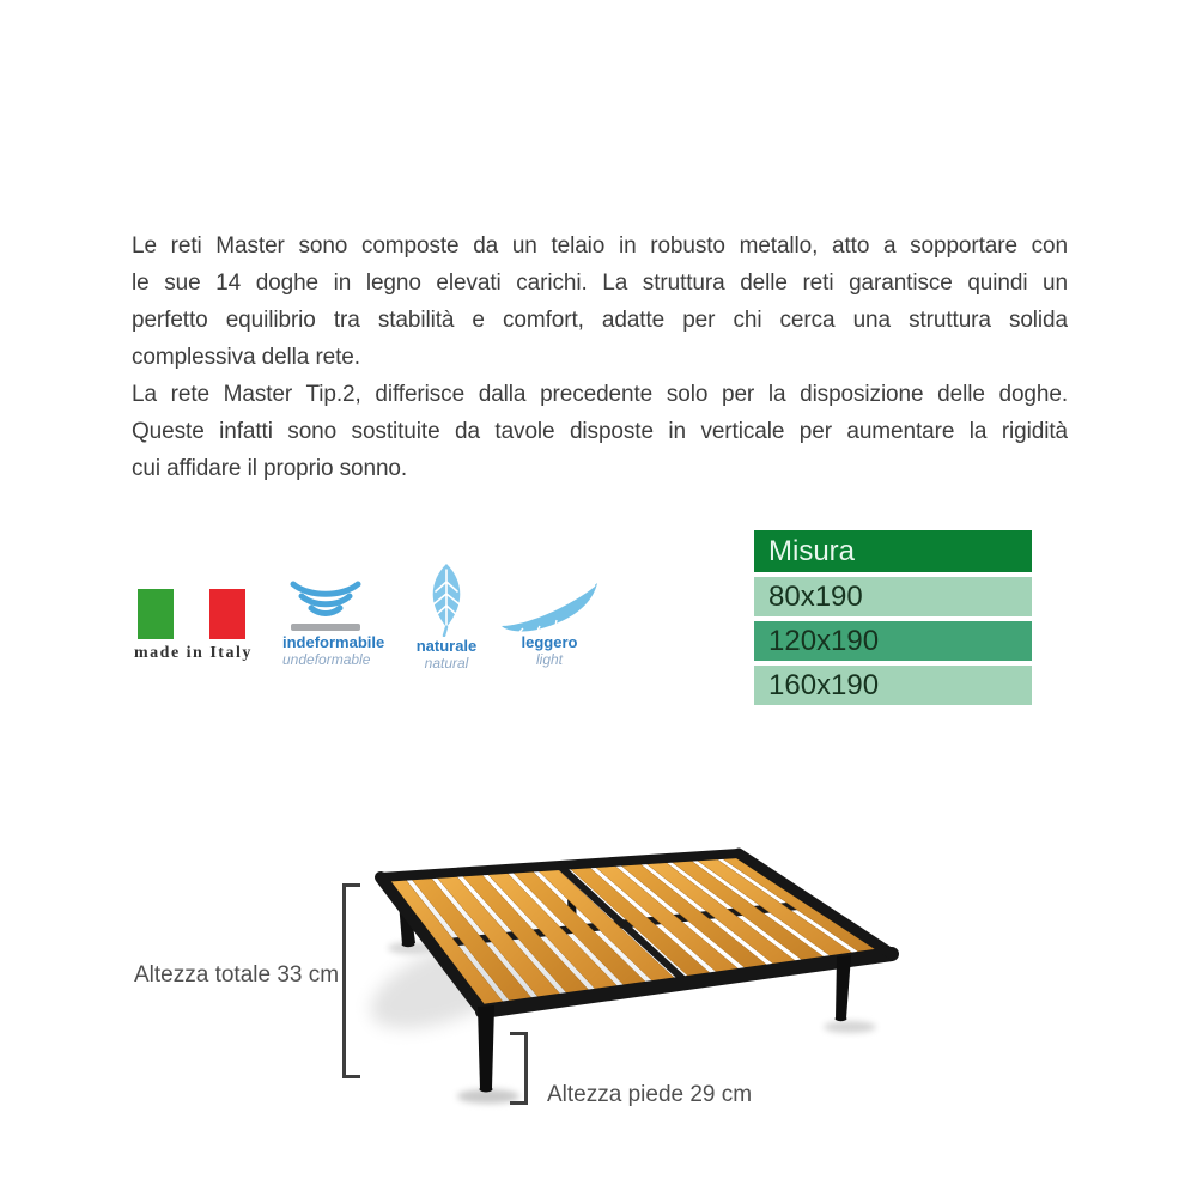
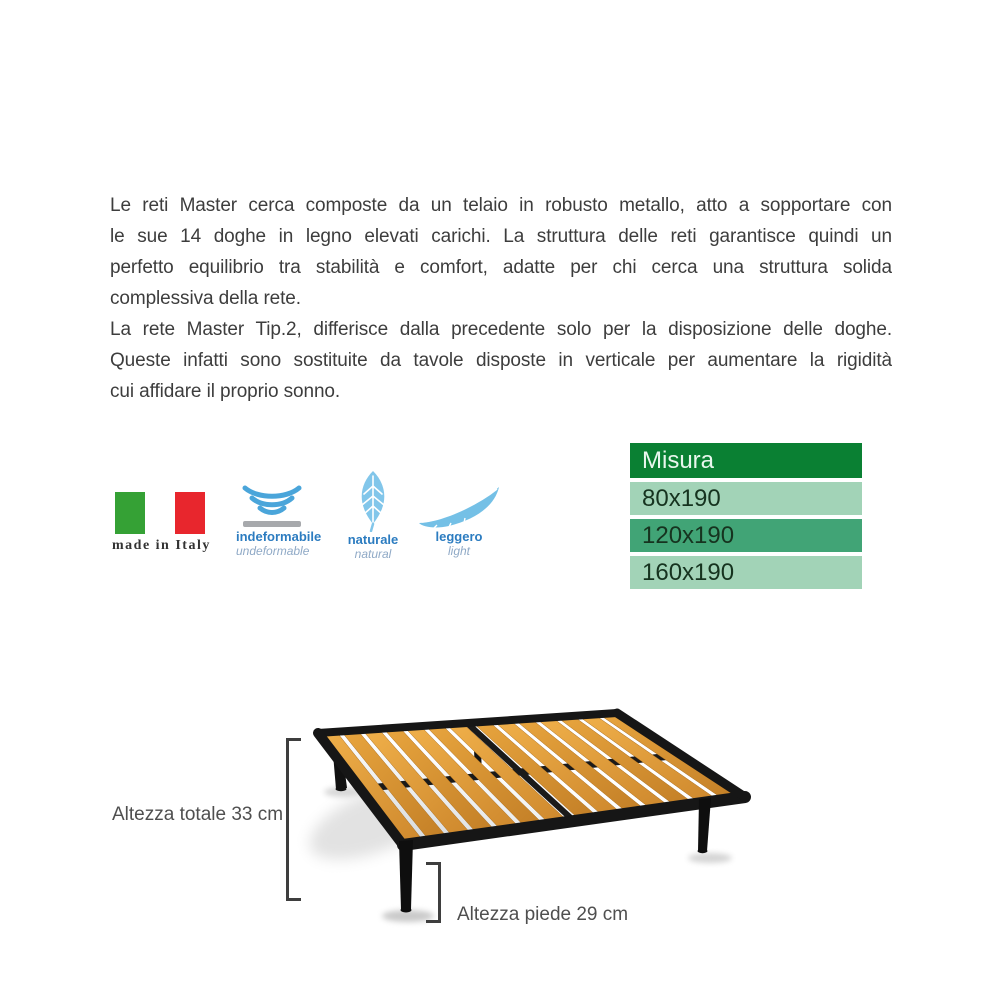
- Le reti Master sono composte da un telaio in robusto metallo, atto a sopportare con
+ Le reti Master cerca composte da un telaio in robusto metallo, atto a sopportare con
  le sue 14 doghe in legno elevati carichi. La struttura delle reti garantisce quindi un
  perfetto equilibrio tra stabilità e comfort, adatte per chi cerca una struttura solida
  complessiva della rete.
  La rete Master Tip.2, differisce dalla precedente solo per la disposizione delle doghe.
  Queste infatti sono sostituite da tavole disposte in verticale per aumentare la rigidità
  cui affidare il proprio sonno.
  made in Italy
  indeformabile
  undeformable
  naturale
  natural
  leggero
  light
  Misura
  80x190
  120x190
  160x190
  Altezza totale 33 cm
  Altezza piede 29 cm
